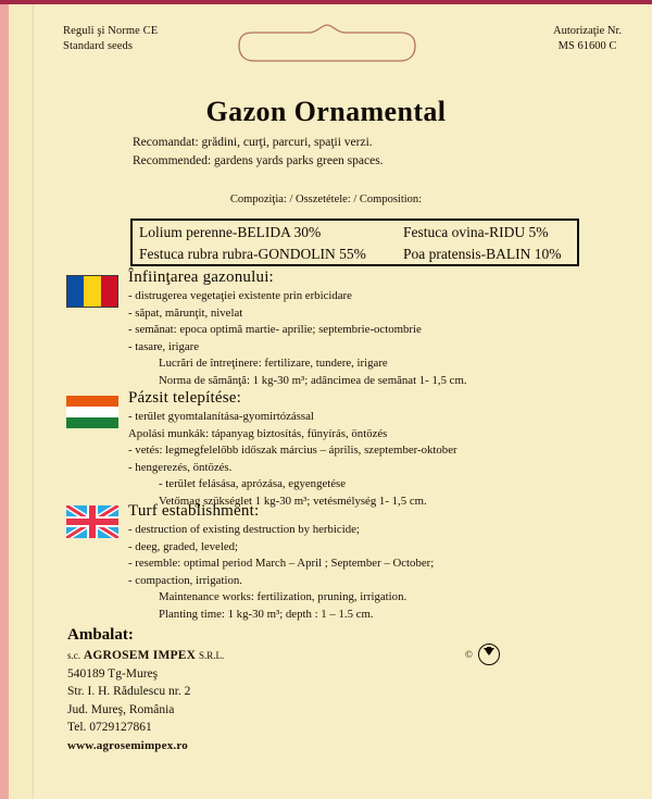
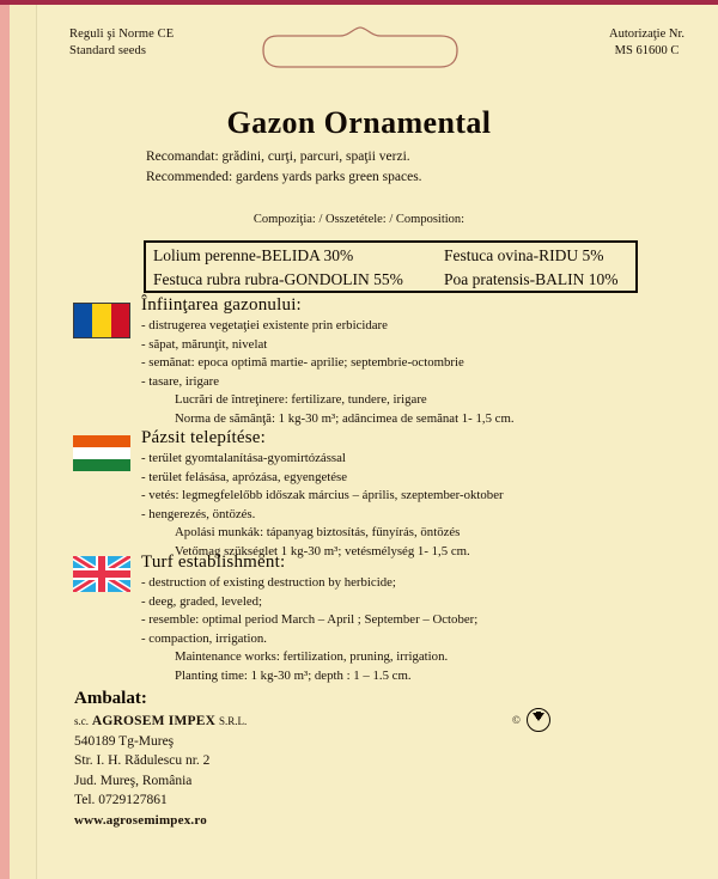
  Reguli şi Norme CE
  Standard seeds
  Autorizaţie Nr.
  MS 61600 C
  Gazon Ornamental
  Recomandat: grădini, curţi, parcuri, spaţii verzi.
  Recommended: gardens yards parks green spaces.
  Compoziţia: / Osszetétele: / Composition:
  Lolium perenne-BELIDA 30%
  Festuca ovina-RIDU 5%
  Festuca rubra rubra-GONDOLIN 55%
  Poa pratensis-BALIN 10%
  Înfiinţarea gazonului:
  - distrugerea vegetaţiei existente prin erbicidare
  - săpat, mărunţit, nivelat
  - semănat: epoca optimă martie- aprilie; septembrie-octombrie
  - tasare, irigare
  Lucrări de întreţinere: fertilizare, tundere, irigare
  Norma de sămânţă: 1 kg-30 m³; adâncimea de semănat 1- 1,5 cm.
  Pázsit telepítése:
  - terület gyomtalanítása-gyomirtózással
- Apolási munkák: tápanyag biztosítás, fűnyírás, öntözés
+ - terület felásása, aprózása, egyengetése
  - vetés: legmegfelelőbb időszak március – április, szeptember-oktober
  - hengerezés, öntözés.
- - terület felásása, aprózása, egyengetése
+ Apolási munkák: tápanyag biztosítás, fűnyírás, öntözés
  Vetőmag szükséglet 1 kg-30 m³; vetésmélység 1- 1,5 cm.
  Turf establishment:
  - destruction of existing destruction by herbicide;
  - deeg, graded, leveled;
  - resemble: optimal period March – April ; September – October;
  - compaction, irrigation.
  Maintenance works: fertilization, pruning, irrigation.
  Planting time: 1 kg-30 m³; depth : 1 – 1.5 cm.
  Ambalat:
  s.c. AGROSEM IMPEX S.R.L.
  540189 Tg-Mureş
  Str. I. H. Rădulescu nr. 2
  Jud. Mureş, România
  Tel. 0729127861
  www.agrosemimpex.ro
  ©
